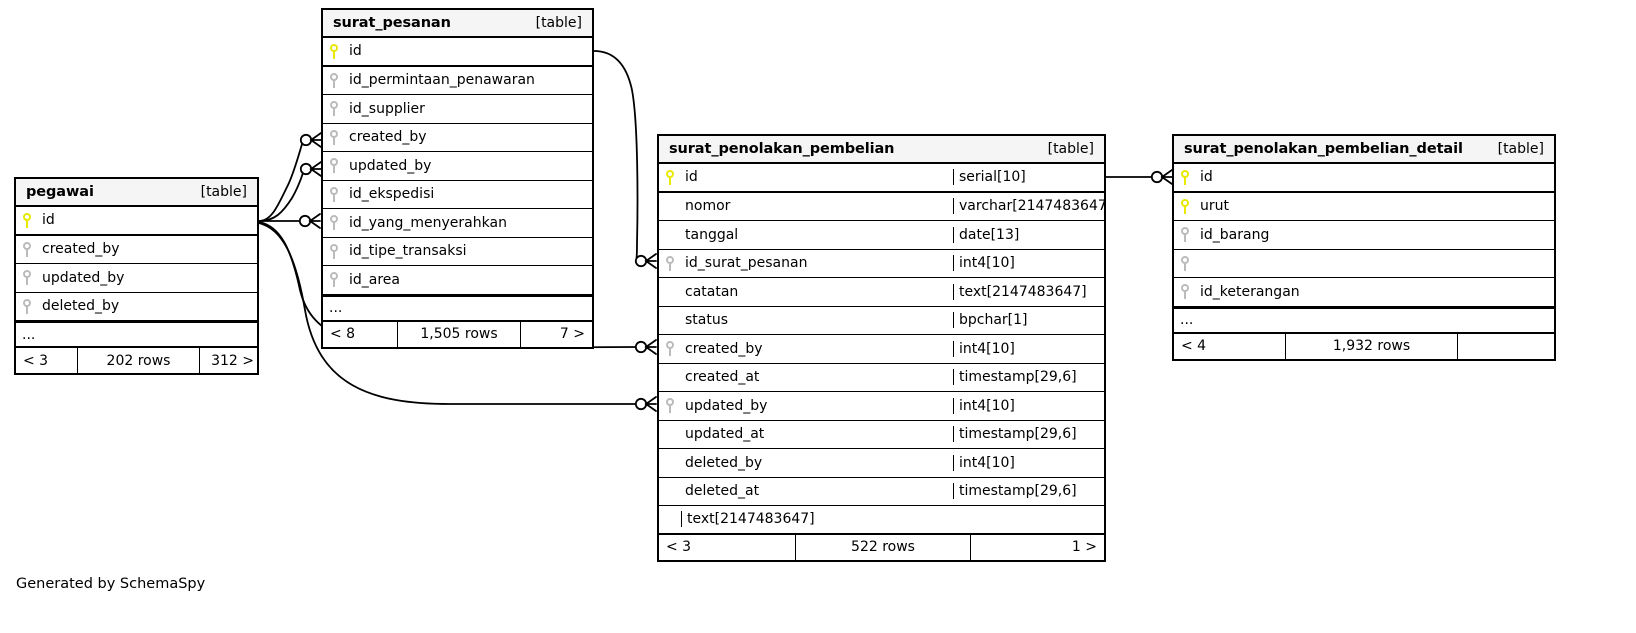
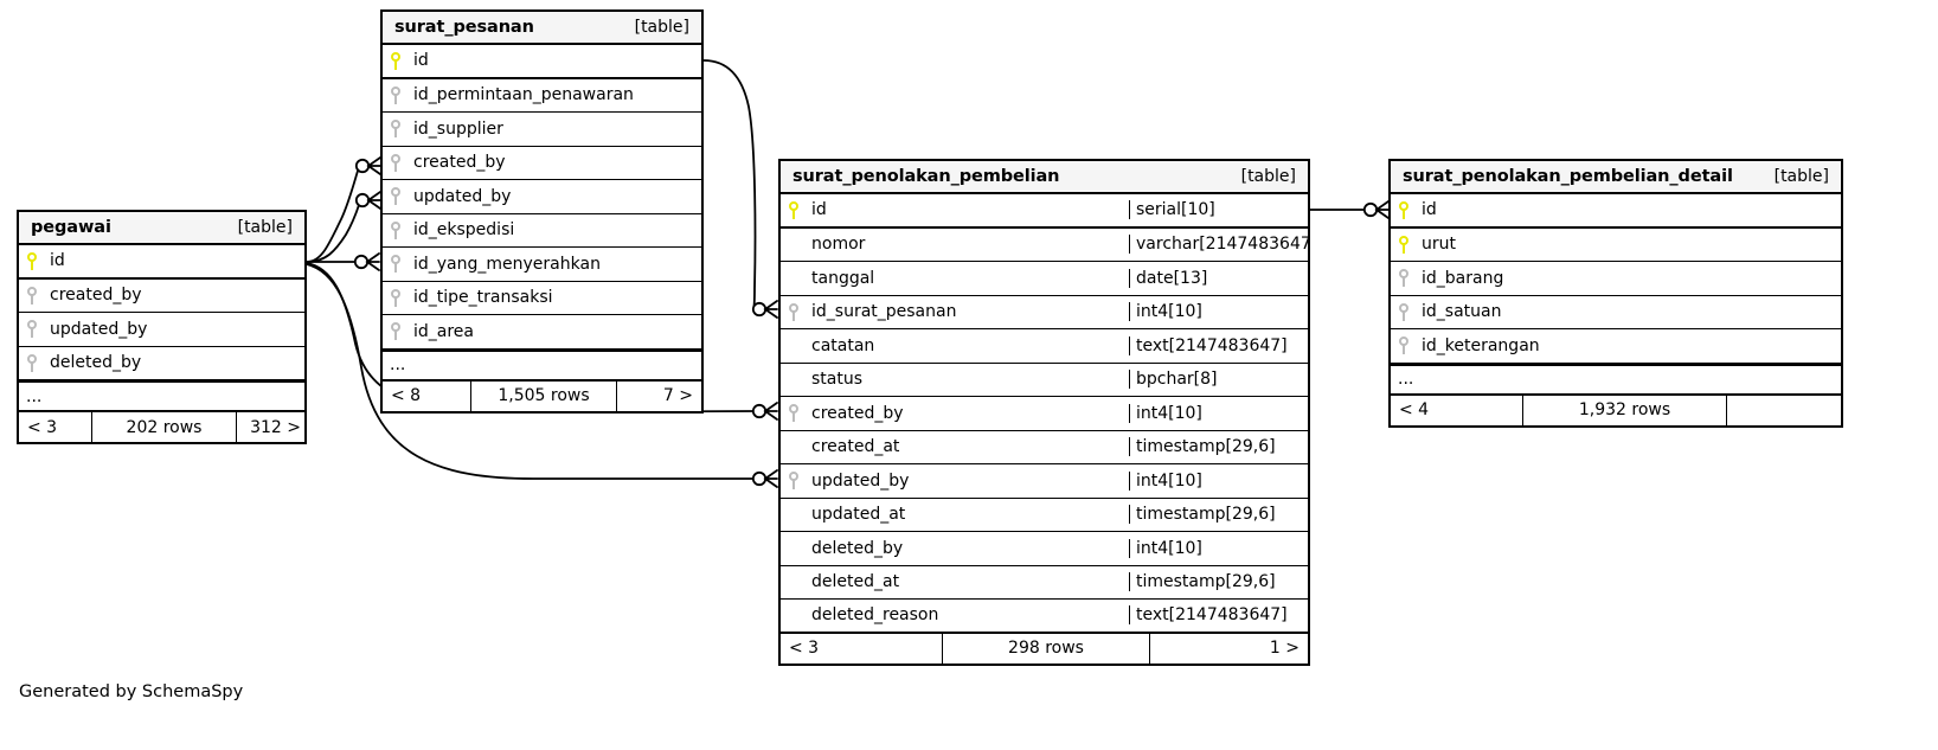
  pegawai
  [table]
  id
  created_by
  updated_by
  deleted_by
  ...
  < 3
  202 rows
  312 >
  surat_pesanan
  [table]
  id
  id_permintaan_penawaran
  id_supplier
  created_by
  updated_by
  id_ekspedisi
  id_yang_menyerahkan
  id_tipe_transaksi
  id_area
  ...
  < 8
  1,505 rows
  7 >
  surat_penolakan_pembelian
  [table]
  id
  serial[10]
  nomor
  varchar[2147483647
  tanggal
  date[13]
  id_surat_pesanan
  int4[10]
  catatan
  text[2147483647]
  status
- bpchar[1]
+ bpchar[8]
  created_by
  int4[10]
  created_at
  timestamp[29,6]
  updated_by
  int4[10]
  updated_at
  timestamp[29,6]
  deleted_by
  int4[10]
  deleted_at
  timestamp[29,6]
+ deleted_reason
  text[2147483647]
  < 3
- 522 rows
+ 298 rows
  1 >
  surat_penolakan_pembelian_detail
  [table]
  id
  urut
  id_barang
+ id_satuan
  id_keterangan
  ...
  < 4
  1,932 rows
  Generated by SchemaSpy
